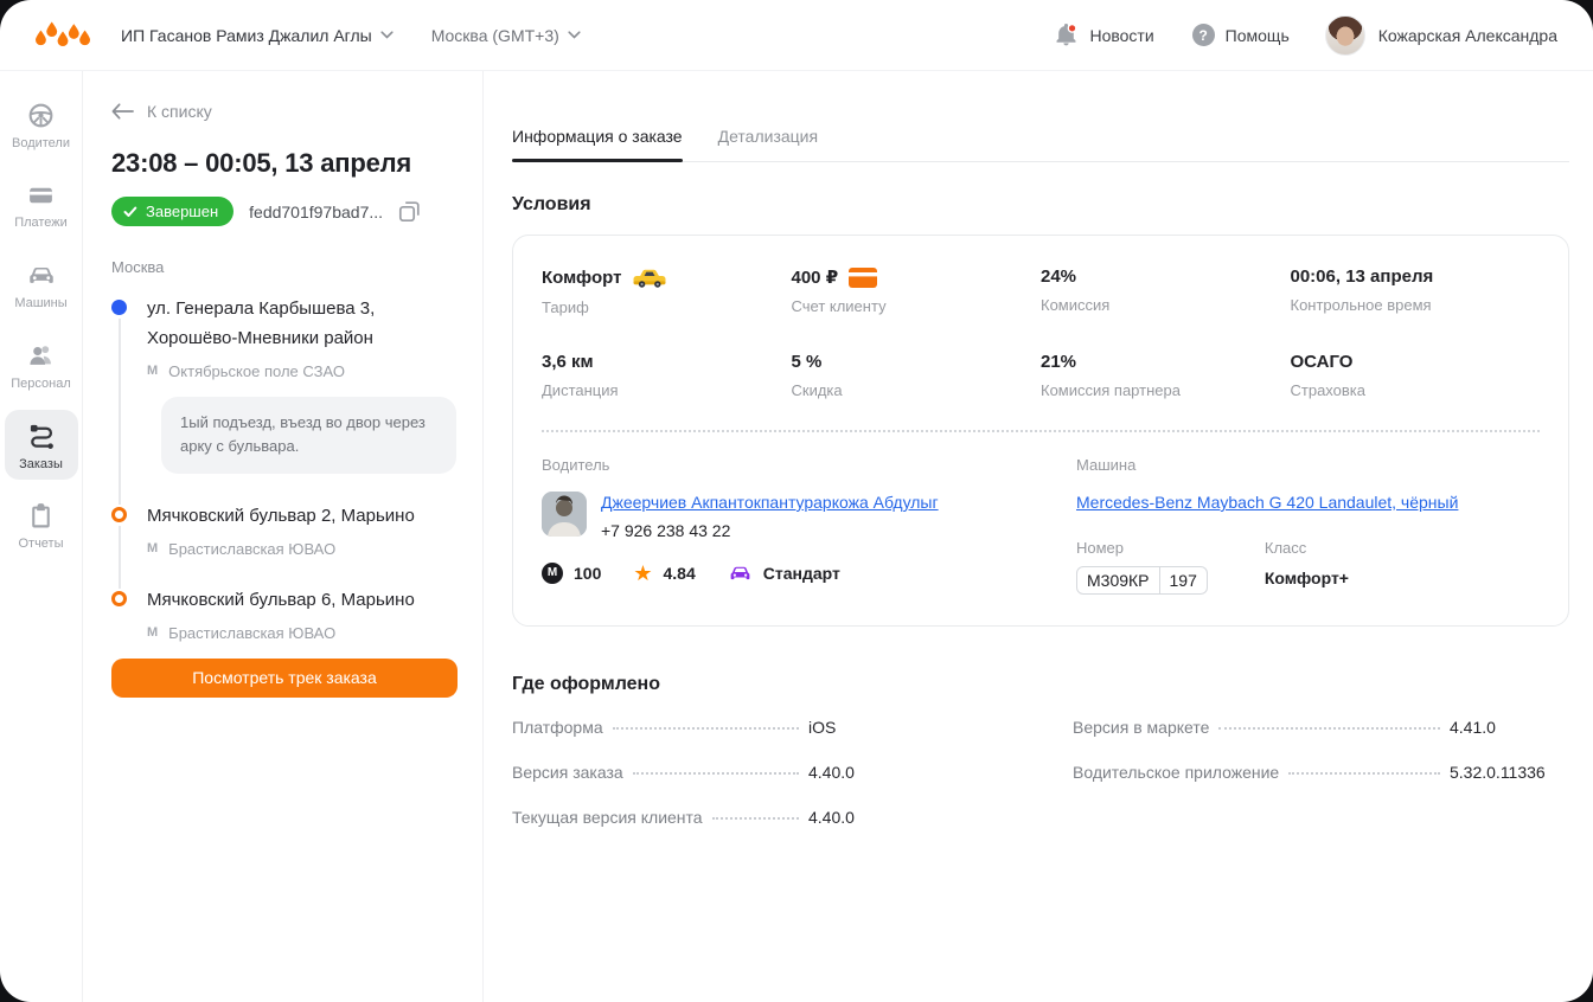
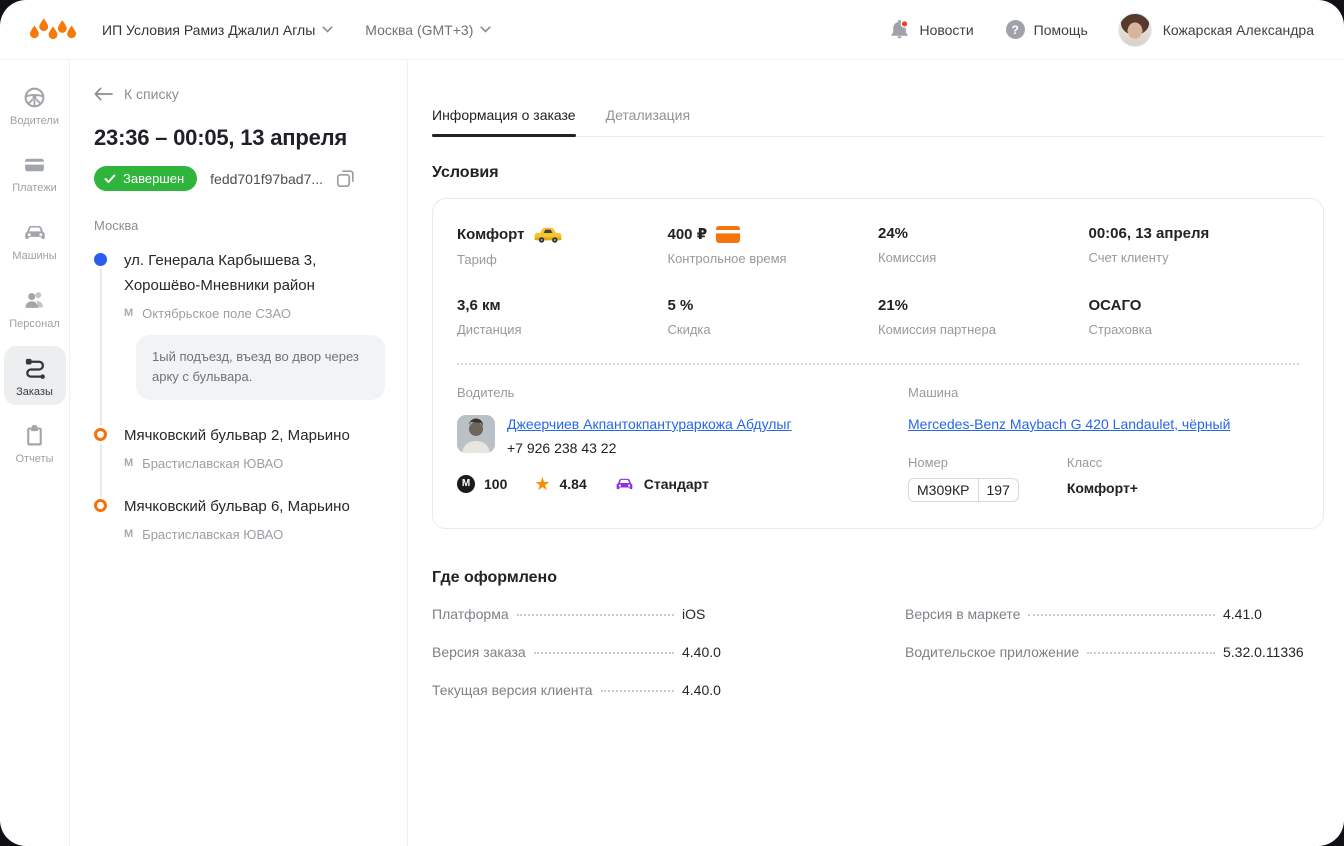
- ИП Гасанов Рамиз Джалил Аглы
+ ИП Условия Рамиз Джалил Аглы
  Москва (GMT+3)
  Новости
  ?
  Помощь
  Кожарская Александра
  Водители
  Платежи
  Машины
  Персонал
  Заказы
  Отчеты
  К списку
- 23:08 – 00:05, 13 апреля
+ 23:36 – 00:05, 13 апреля
  Завершен
  fedd701f97bad7...
  Москва
  ул. Генерала Карбышева 3, Хорошёво-Мневники район
  М
  Октябрьское поле СЗАО
  1ый подъезд, въезд во двор через арку с бульвара.
  Мячковский бульвар 2, Марьино
  М
  Брастиславская ЮВАО
  Мячковский бульвар 6, Марьино
  М
  Брастиславская ЮВАО
- Посмотреть трек заказа
  Информация о заказе
  Детализация
  Условия
  Комфорт
  Тариф
  400 ₽
- Счет клиенту
+ Контрольное время
  24%
  Комиссия
  00:06, 13 апреля
- Контрольное время
+ Счет клиенту
  3,6 км
  Дистанция
  5 %
  Скидка
  21%
  Комиссия партнера
  ОСАГО
  Страховка
  Водитель
  Джеерчиев Акпантокпантураркожа Абдулыг
  +7 926 238 43 22
  М
  100
  ★
  4.84
  Стандарт
  Машина
  Mercedes-Benz Maybach G 420 Landaulet, чёрный
  Номер
  М309КР
  197
  Класс
  Комфорт+
  Где оформлено
  Платформа
  iOS
  Версия заказа
  4.40.0
  Текущая версия клиента
  4.40.0
  Версия в маркете
  4.41.0
  Водительское приложение
  5.32.0.11336
